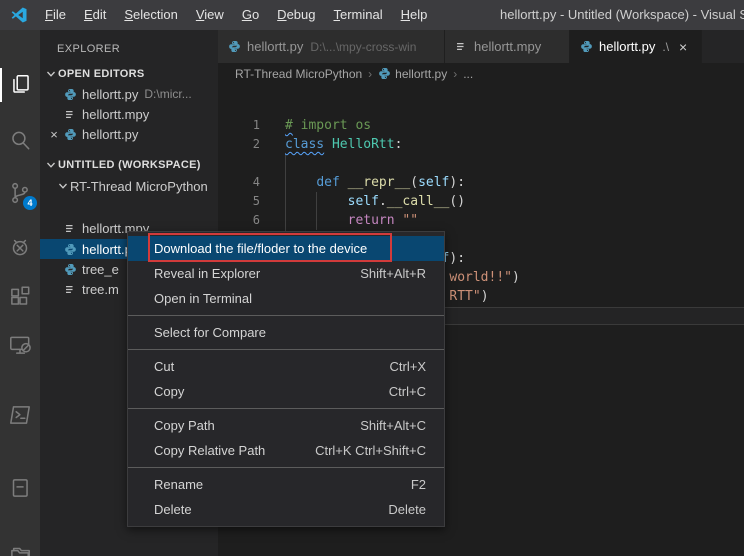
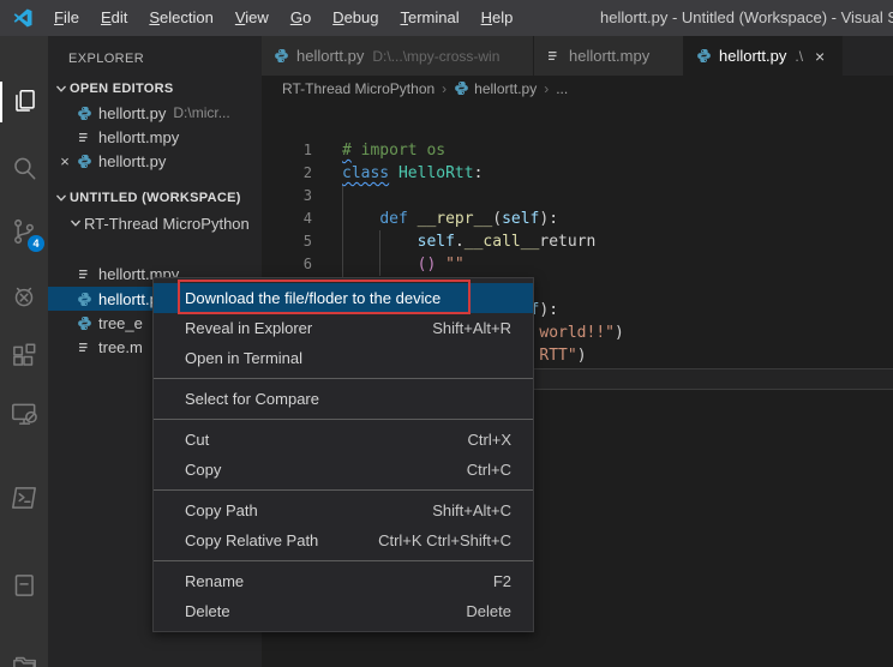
  File
  Edit
  Selection
  View
  Go
  Debug
  Terminal
  Help
  hellortt.py - Untitled (Workspace) - Visual
  4
  EXPLORER
  OPEN EDITORS
  hellortt.py
  D:\micr...
  hellortt.mpy
  ×
  hellortt.py
  UNTITLED (WORKSPACE)
  RT-Thread MicroPython
  hellortt.mpy
  hellortt.
  tree_e
  tree.m
  hellortt.py
  D:\...\mpy-cross-win
  hellortt.mpy
  hellortt.py
  .\
  ×
  RT-Thread MicroPython
  ›
  hellortt.py
  ›
  ...
  1
  # import os
  2
  class HelloRtt:
+ 3
  4
  def __repr__(self):
  5
- self.__call__()
+ self.__call__return
  6
- return ""
+ () ""
  Download the file/floder to the device
  Reveal in Explorer
  Shift+Alt+R
  Open in Terminal
  Select for Compare
  Cut
  Ctrl+X
  Copy
  Ctrl+C
  Copy Path
  Shift+Alt+C
  Copy Relative Path
  Ctrl+K Ctrl+Shift+C
  Rename
  F2
  Delete
  Delete
